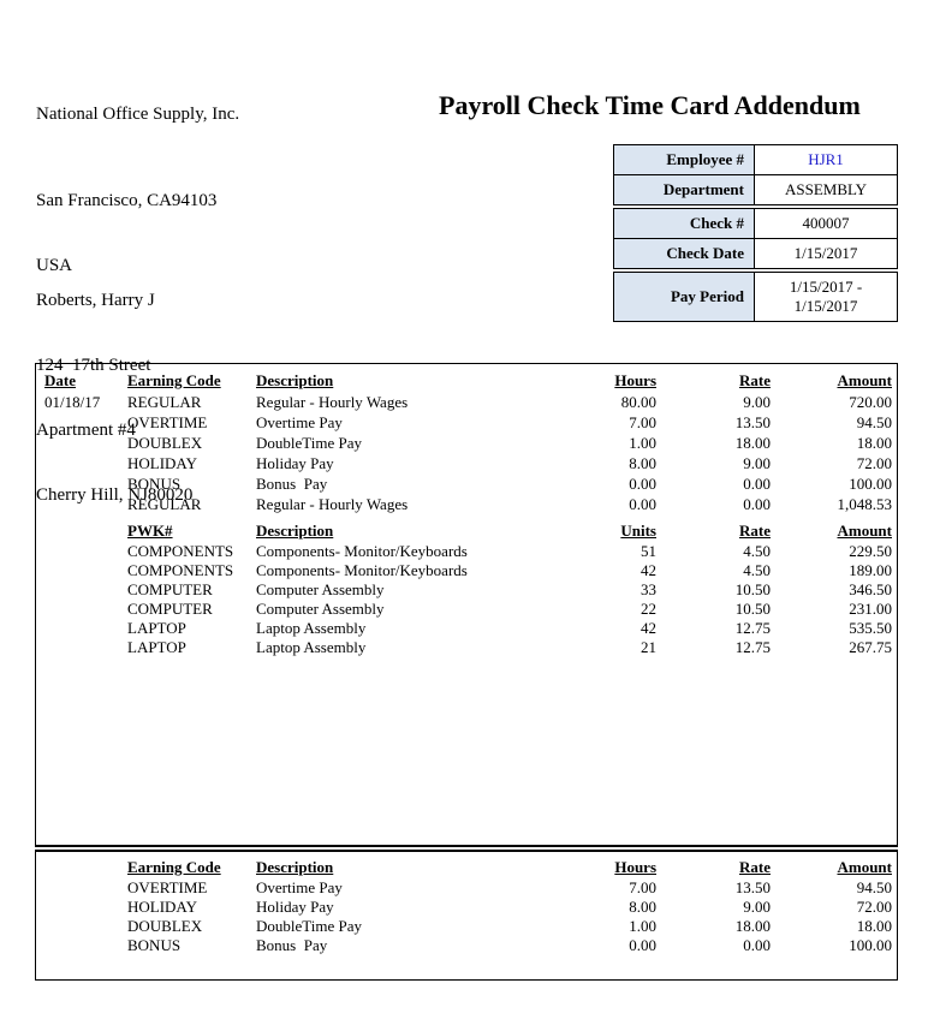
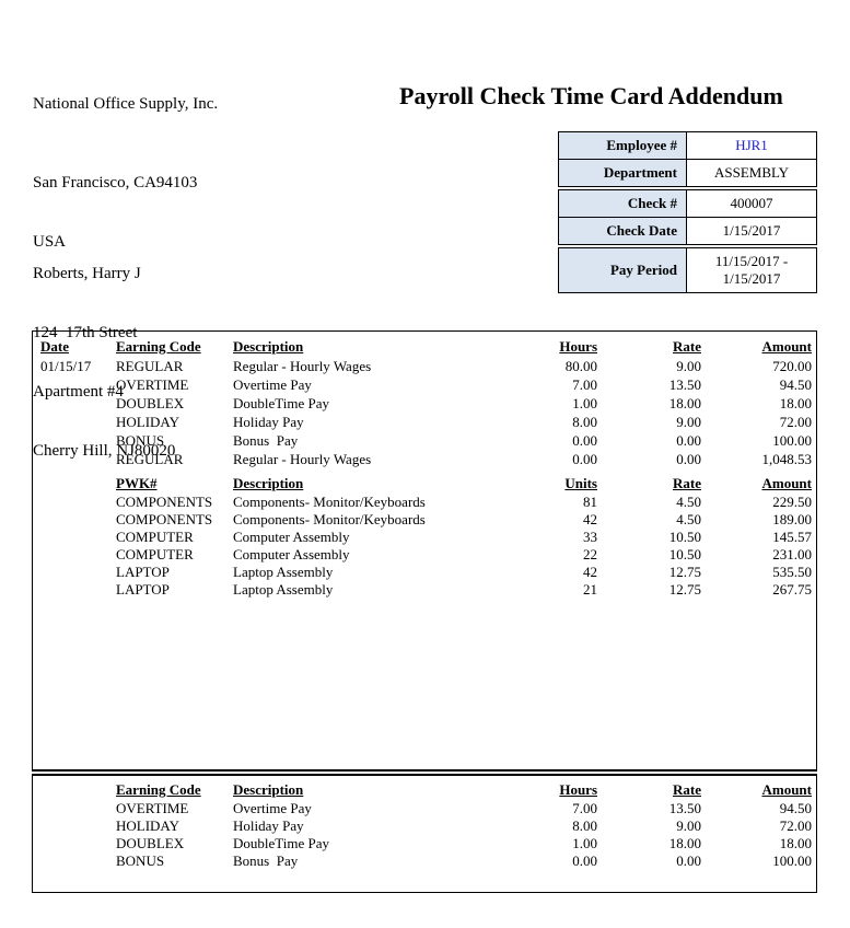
  National Office Supply, Inc.
  San Francisco, CA94103
  USA
  Payroll Check Time Card Addendum
  Employee #	HJR1
  Department	ASSEMBLY
  Check #	400007
  Check Date	1/15/2017
- Pay Period	1/15/2017 - 1/15/2017
+ Pay Period	11/15/2017 - 1/15/2017
  Roberts, Harry J
  124 17th Street
  Apartment #4
  Cherry Hill, NJ80020
  Date	Earning Code	Description	Hours	Rate	Amount
- 01/18/17	REGULAR	Regular - Hourly Wages	80.00	9.00	720.00
+ 01/15/17	REGULAR	Regular - Hourly Wages	80.00	9.00	720.00
  	OVERTIME	Overtime Pay	7.00	13.50	94.50
  	DOUBLEX	DoubleTime Pay	1.00	18.00	18.00
  	HOLIDAY	Holiday Pay	8.00	9.00	72.00
  	BONUS	Bonus Pay	0.00	0.00	100.00
  	REGULAR	Regular - Hourly Wages	0.00	0.00	1,048.53
  	PWK#	Description	Units	Rate	Amount
- 	COMPONENTS	Components- Monitor/Keyboards	51	4.50	229.50
+ 	COMPONENTS	Components- Monitor/Keyboards	81	4.50	229.50
  	COMPONENTS	Components- Monitor/Keyboards	42	4.50	189.00
- 	COMPUTER	Computer Assembly	33	10.50	346.50
+ 	COMPUTER	Computer Assembly	33	10.50	145.57
  	COMPUTER	Computer Assembly	22	10.50	231.00
  	LAPTOP	Laptop Assembly	42	12.75	535.50
  	LAPTOP	Laptop Assembly	21	12.75	267.75
  	Earning Code	Description	Hours	Rate	Amount
  	OVERTIME	Overtime Pay	7.00	13.50	94.50
  	HOLIDAY	Holiday Pay	8.00	9.00	72.00
  	DOUBLEX	DoubleTime Pay	1.00	18.00	18.00
  	BONUS	Bonus Pay	0.00	0.00	100.00
